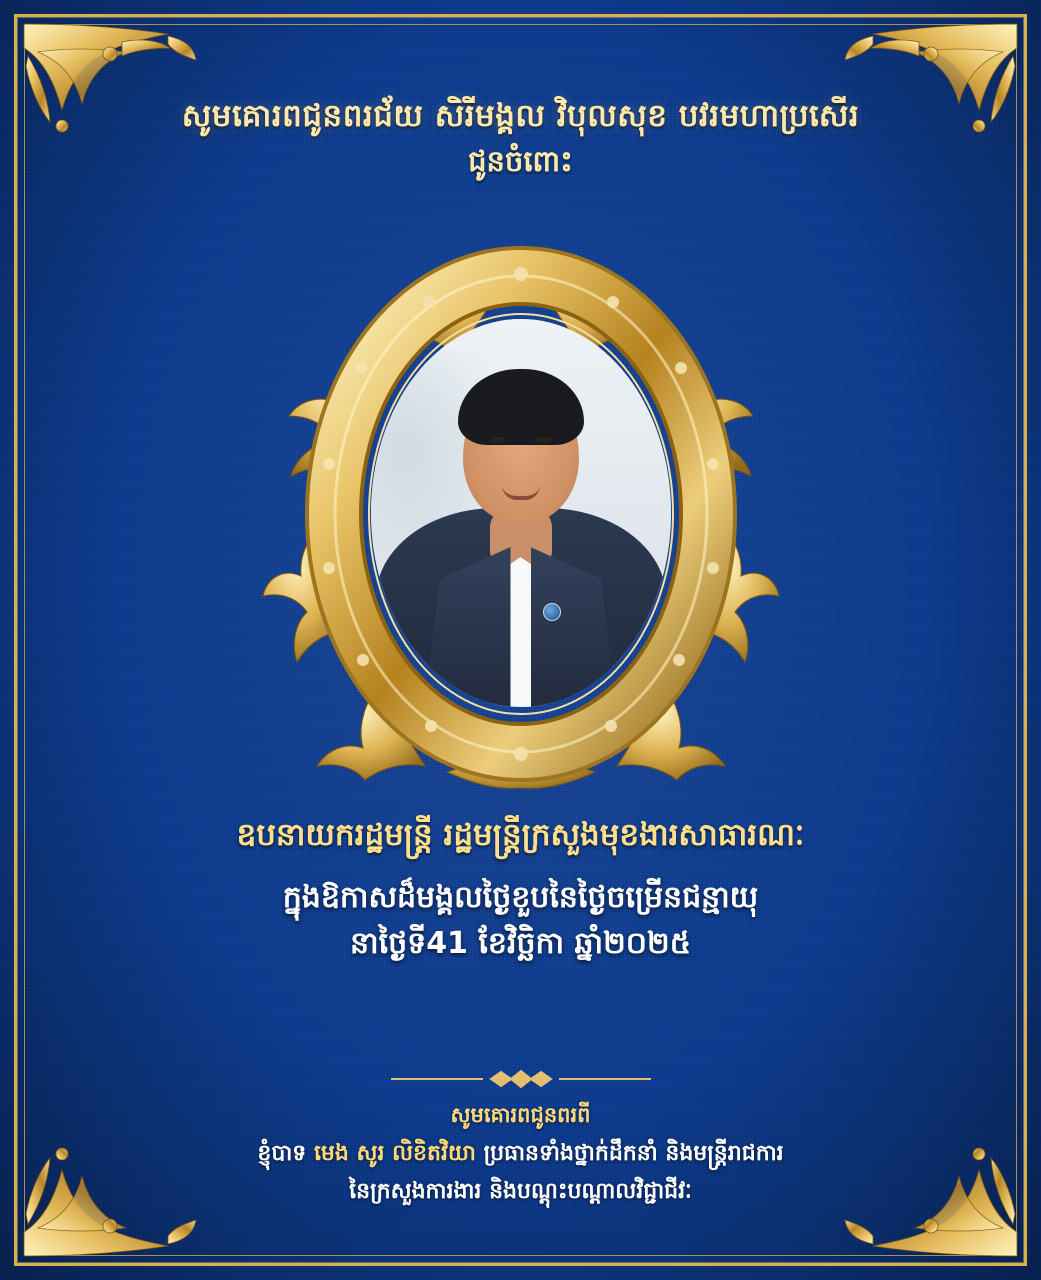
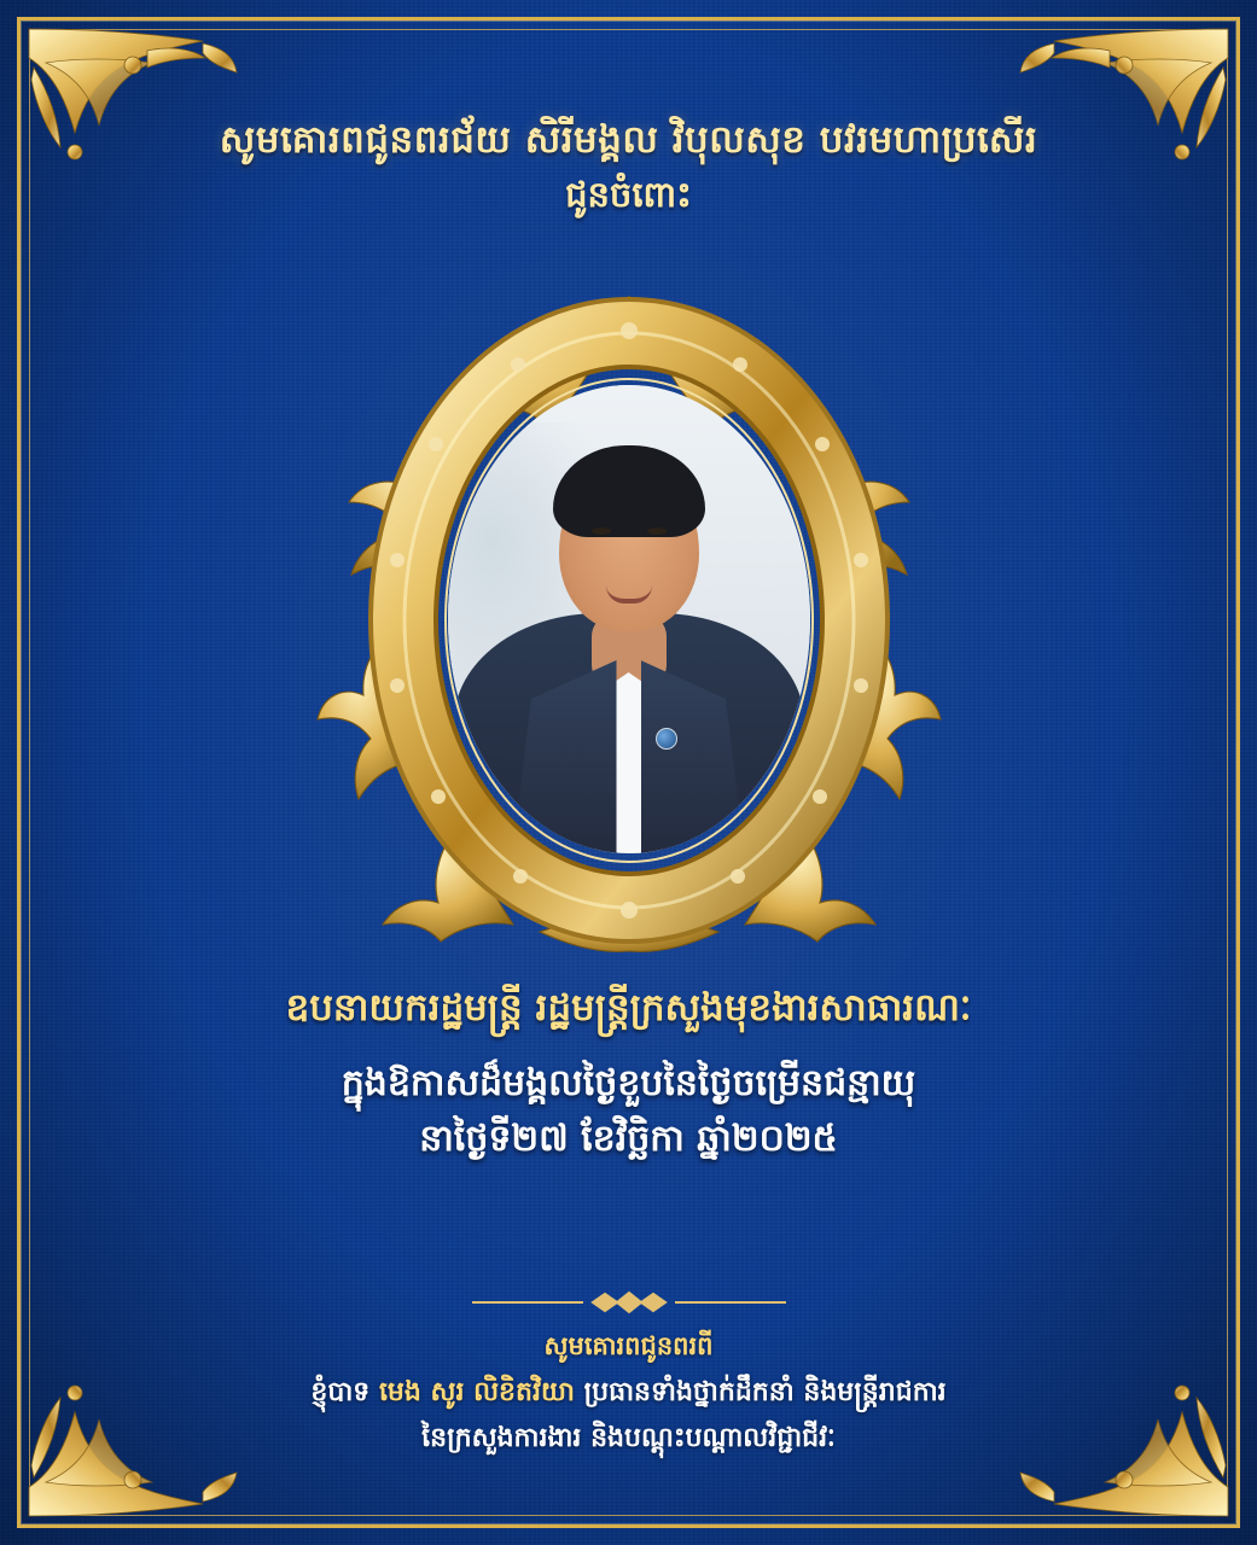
  សូមគោរពជូនពរជ័យ សិរីមង្គល វិបុលសុខ បវរមហាប្រសើរ
  ជូនចំពោះ
  ឧបនាយករដ្ឋមន្ត្រី រដ្ឋមន្ត្រីក្រសួងមុខងារសាធារណៈ
  ក្នុងឱកាសដ៏មង្គលថ្ងៃខួបនៃថ្ងៃចម្រើនជន្មាយុ
- នាថ្ងៃទី41 ខែវិច្ឆិកា ឆ្នាំ២០២៥
+ នាថ្ងៃទី២៧ ខែវិច្ឆិកា ឆ្នាំ២០២៥
  សូមគោរពជូនពរពី
  ខ្ញុំបាទ មេង សូរ លិខិតវិយា ប្រធានទាំងថ្នាក់ដឹកនាំ និងមន្ត្រីរាជការ
  នៃក្រសួងការងារ និងបណ្ដុះបណ្ដាលវិជ្ជាជីវៈ
